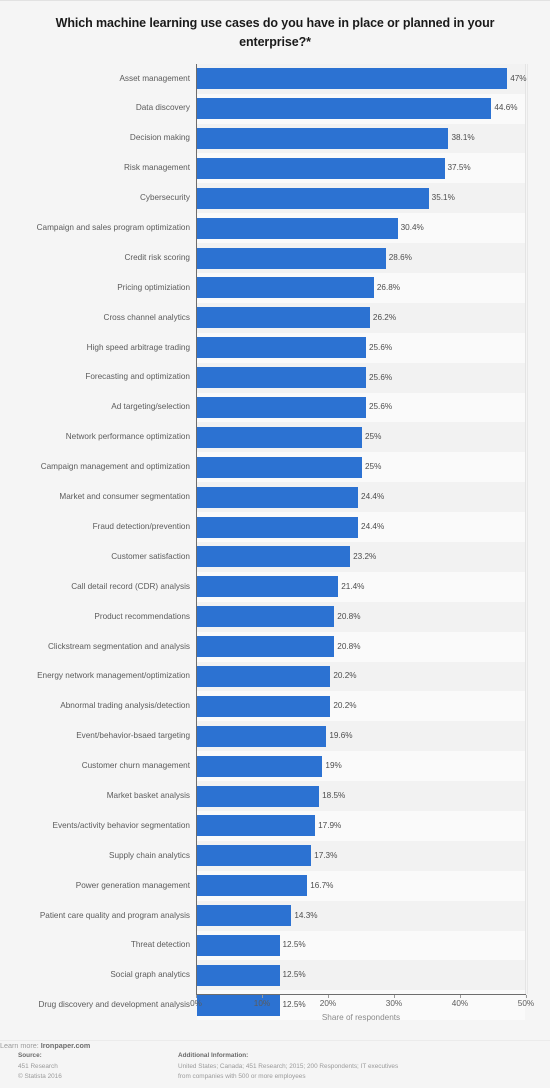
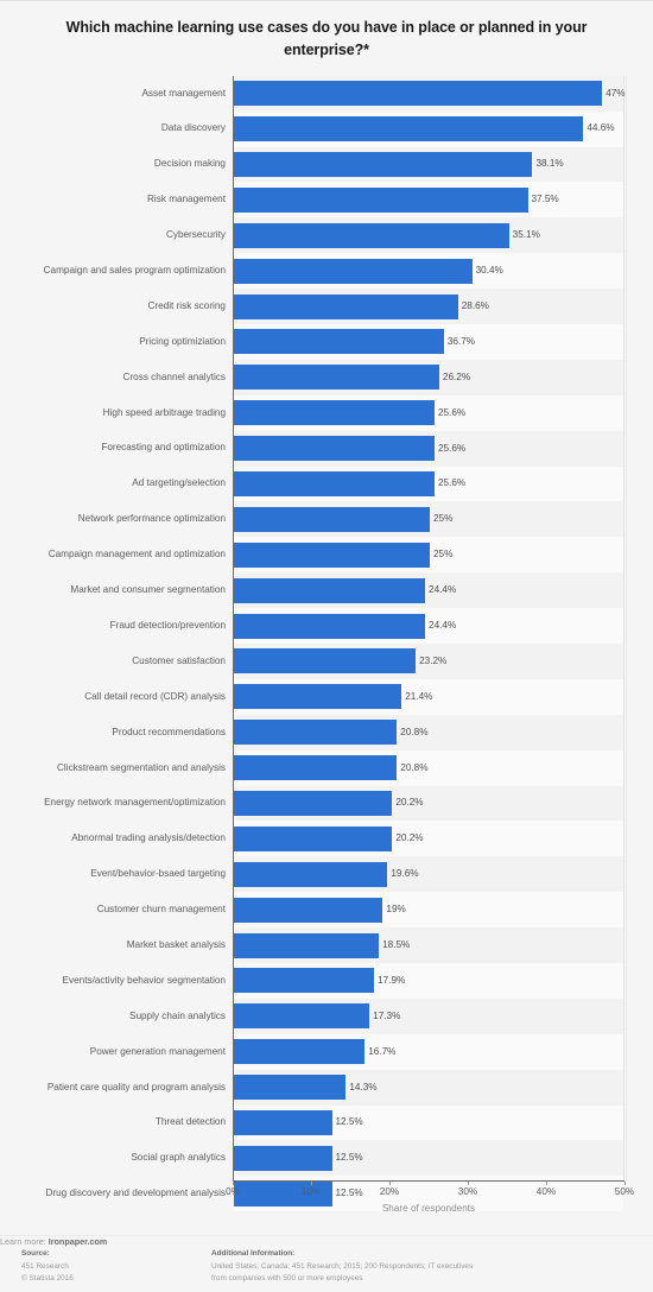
  Which machine learning use cases do you have in place or planned in your enterprise?*
  Asset management
  47%
  Data discovery
  44.6%
  Decision making
  38.1%
  Risk management
  37.5%
  Cybersecurity
  35.1%
  Campaign and sales program optimization
  30.4%
  Credit risk scoring
  28.6%
  Pricing optimiziation
- 26.8%
+ 36.7%
  Cross channel analytics
  26.2%
  High speed arbitrage trading
  25.6%
  Forecasting and optimization
  25.6%
  Ad targeting/selection
  25.6%
  Network performance optimization
  25%
  Campaign management and optimization
  25%
  Market and consumer segmentation
  24.4%
  Fraud detection/prevention
  24.4%
  Customer satisfaction
  23.2%
  Call detail record (CDR) analysis
  21.4%
  Product recommendations
  20.8%
  Clickstream segmentation and analysis
  20.8%
  Energy network management/optimization
  20.2%
  Abnormal trading analysis/detection
  20.2%
  Event/behavior-bsaed targeting
  19.6%
  Customer churn management
  19%
  Market basket analysis
  18.5%
  Events/activity behavior segmentation
  17.9%
  Supply chain analytics
  17.3%
  Power generation management
  16.7%
  Patient care quality and program analysis
  14.3%
  Threat detection
  12.5%
  Social graph analytics
  12.5%
  Drug discovery and development analysis
  12.5%
  Share of respondents
  0%
  10%
  20%
  30%
  40%
  50%
  Learn more: Ironpaper.com
